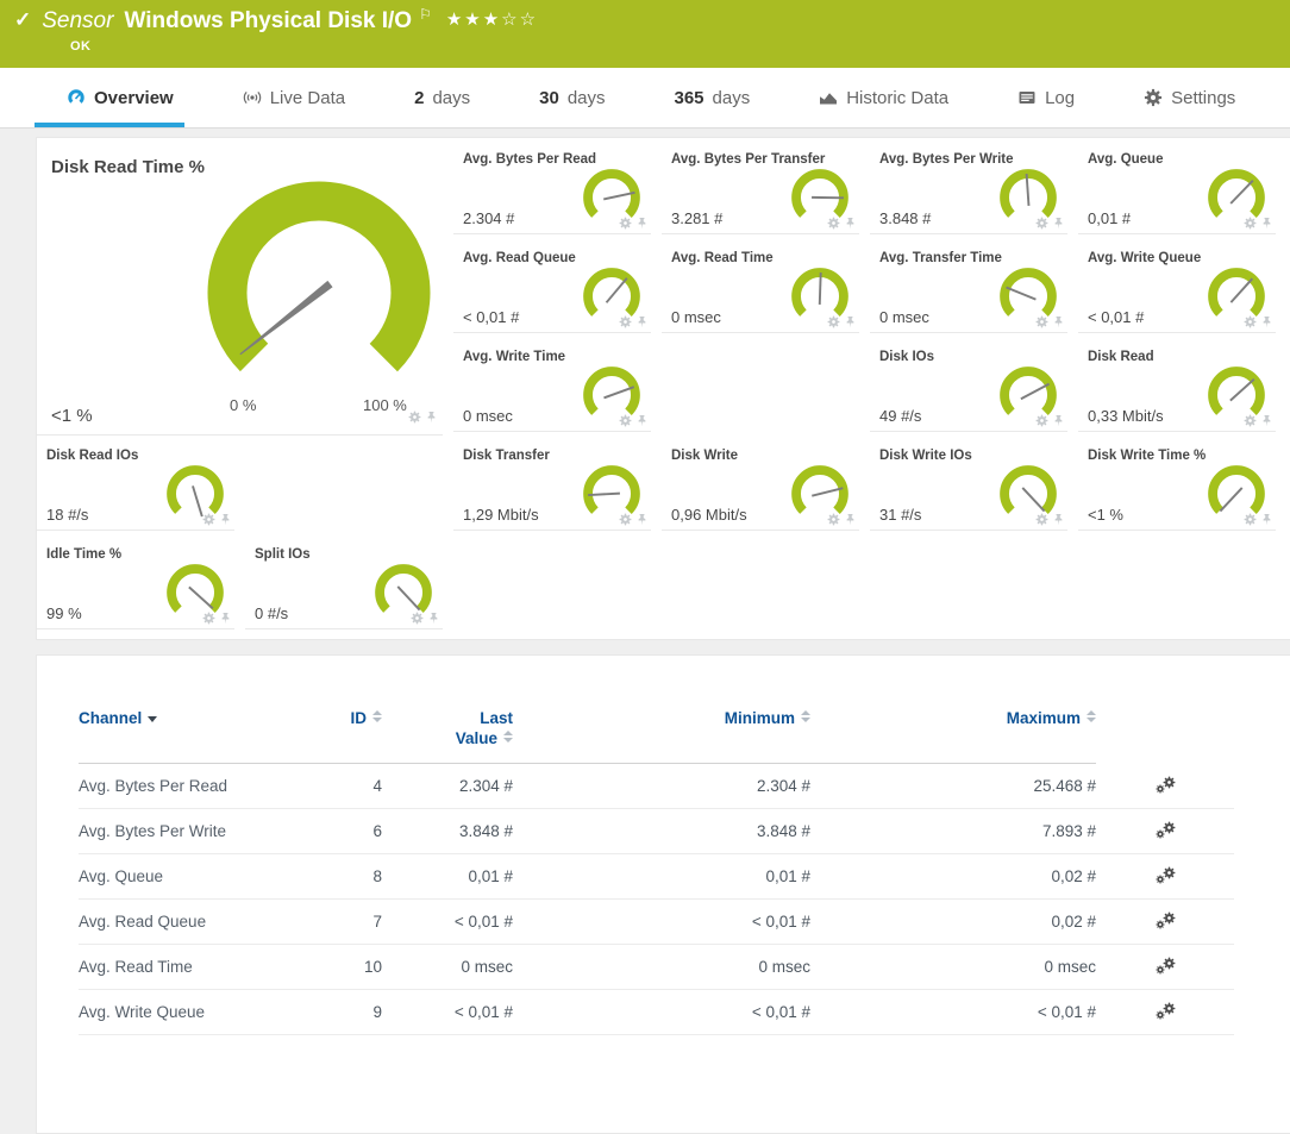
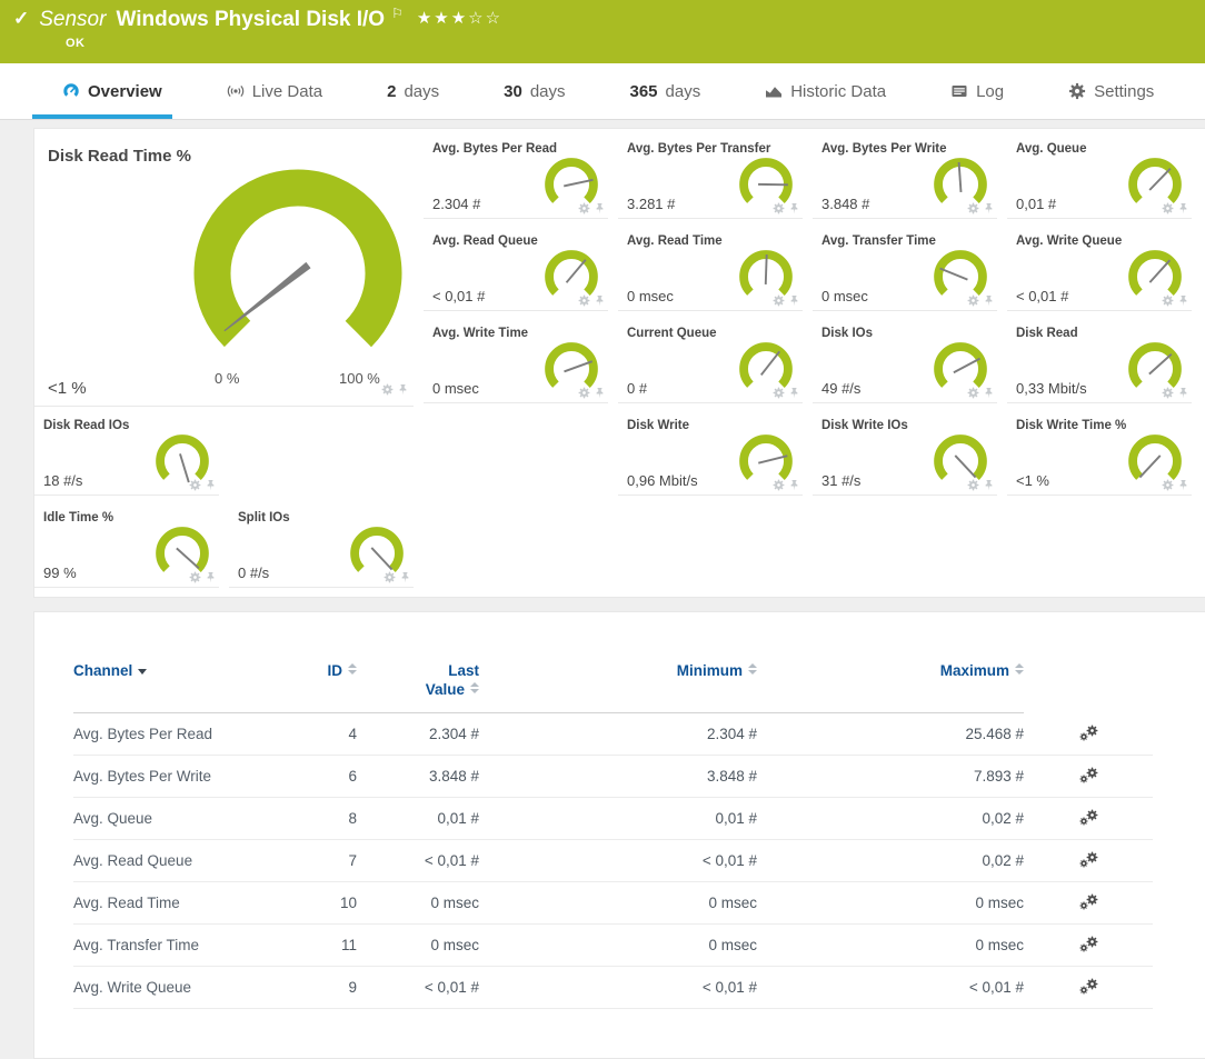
  ✓
  Sensor
  Windows Physical Disk I/O
  ⚐
  ★★★☆☆
  OK
  Overview
  Live Data
  2
  days
  30
  days
  365
  days
  Historic Data
  Log
  Settings
  Disk Read Time %
  <1 %
  0 %
  100 %
  Avg. Bytes Per Read
  2.304 #
  Avg. Bytes Per Transfer
  3.281 #
  Avg. Bytes Per Write
  3.848 #
  Avg. Queue
  0,01 #
  Avg. Read Queue
  < 0,01 #
  Avg. Read Time
  0 msec
  Avg. Transfer Time
  0 msec
  Avg. Write Queue
  < 0,01 #
  Avg. Write Time
  0 msec
+ Current Queue
+ 0 #
  Disk IOs
  49 #/s
  Disk Read
  0,33 Mbit/s
  Disk Read IOs
  18 #/s
- Disk Transfer
- 1,29 Mbit/s
  Disk Write
  0,96 Mbit/s
  Disk Write IOs
  31 #/s
  Disk Write Time %
  <1 %
  Idle Time %
  99 %
  Split IOs
  0 #/s
  Channel	ID	LastValue	Minimum	Maximum
  Avg. Bytes Per Read	4	2.304 #	2.304 #	25.468 #
  Avg. Bytes Per Write	6	3.848 #	3.848 #	7.893 #
  Avg. Queue	8	0,01 #	0,01 #	0,02 #
  Avg. Read Queue	7	< 0,01 #	< 0,01 #	0,02 #
  Avg. Read Time	10	0 msec	0 msec	0 msec
+ Avg. Transfer Time	11	0 msec	0 msec	0 msec
  Avg. Write Queue	9	< 0,01 #	< 0,01 #	< 0,01 #
